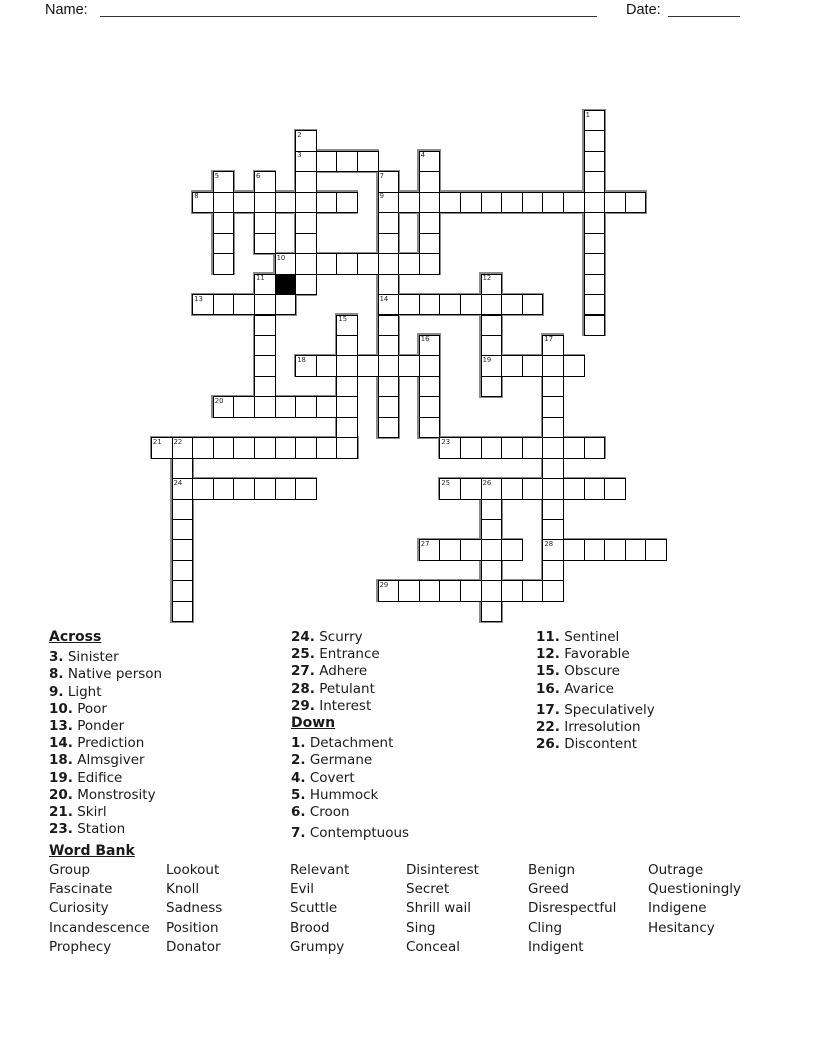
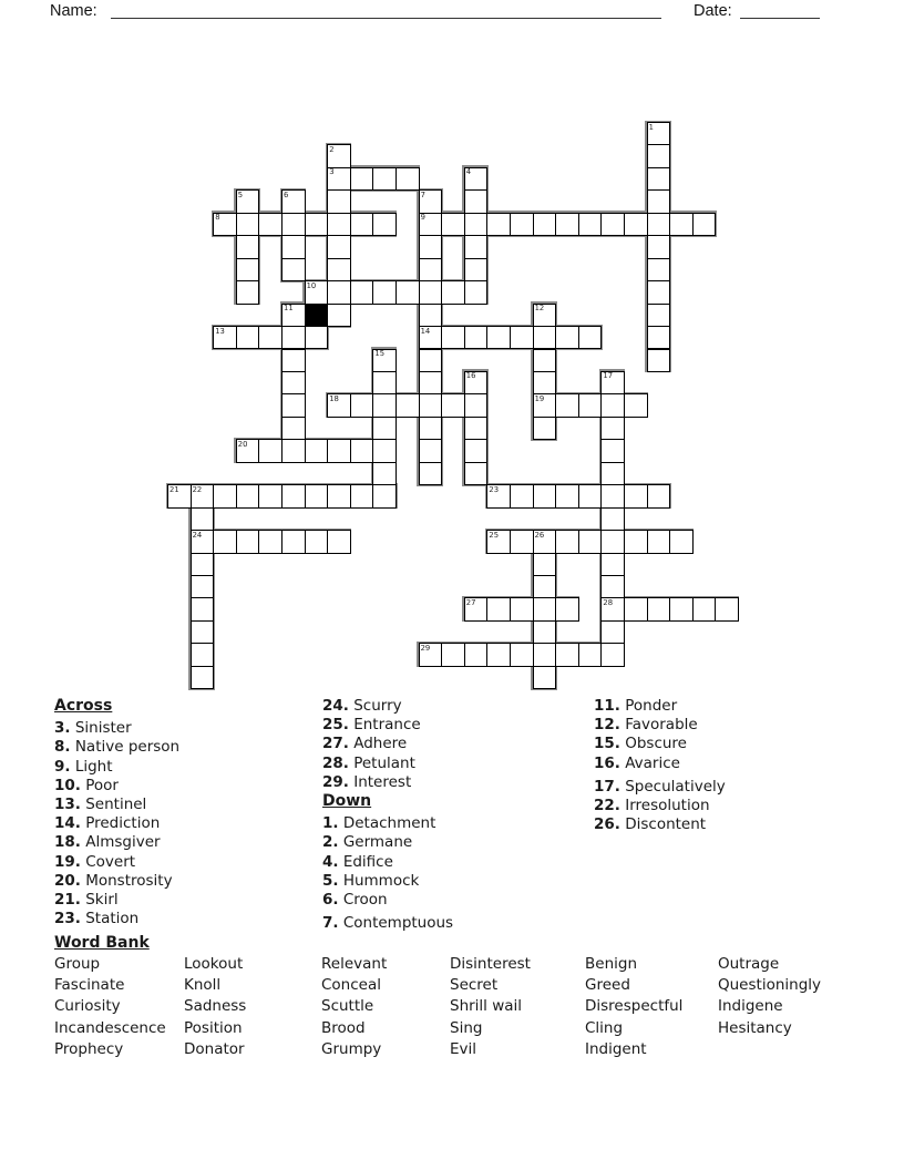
  Name:
  Date:
  3
  8
  9
  10
  13
  14
  18
  19
  20
  21
  22
  23
  24
  25
  26
  27
  28
  29
  1
  2
  4
  5
  6
  7
  11
  12
  15
  16
  17
  Across
  3. Sinister
  8. Native person
  9. Light
  10. Poor
- 13. Ponder
+ 13. Sentinel
  14. Prediction
  18. Almsgiver
- 19. Edifice
+ 19. Covert
  20. Monstrosity
  21. Skirl
  23. Station
  24. Scurry
  25. Entrance
  27. Adhere
  28. Petulant
  29. Interest
  Down
  1. Detachment
  2. Germane
- 4. Covert
+ 4. Edifice
  5. Hummock
  6. Croon
  7. Contemptuous
- 11. Sentinel
+ 11. Ponder
  12. Favorable
  15. Obscure
  16. Avarice
  17. Speculatively
  22. Irresolution
  26. Discontent
  Word Bank
  Group
  Fascinate
  Curiosity
  Incandescence
  Prophecy
  Lookout
  Knoll
  Sadness
  Position
  Donator
  Relevant
- Evil
+ Conceal
  Scuttle
  Brood
  Grumpy
  Disinterest
  Secret
  Shrill wail
  Sing
- Conceal
+ Evil
  Benign
  Greed
  Disrespectful
  Cling
  Indigent
  Outrage
  Questioningly
  Indigene
  Hesitancy
